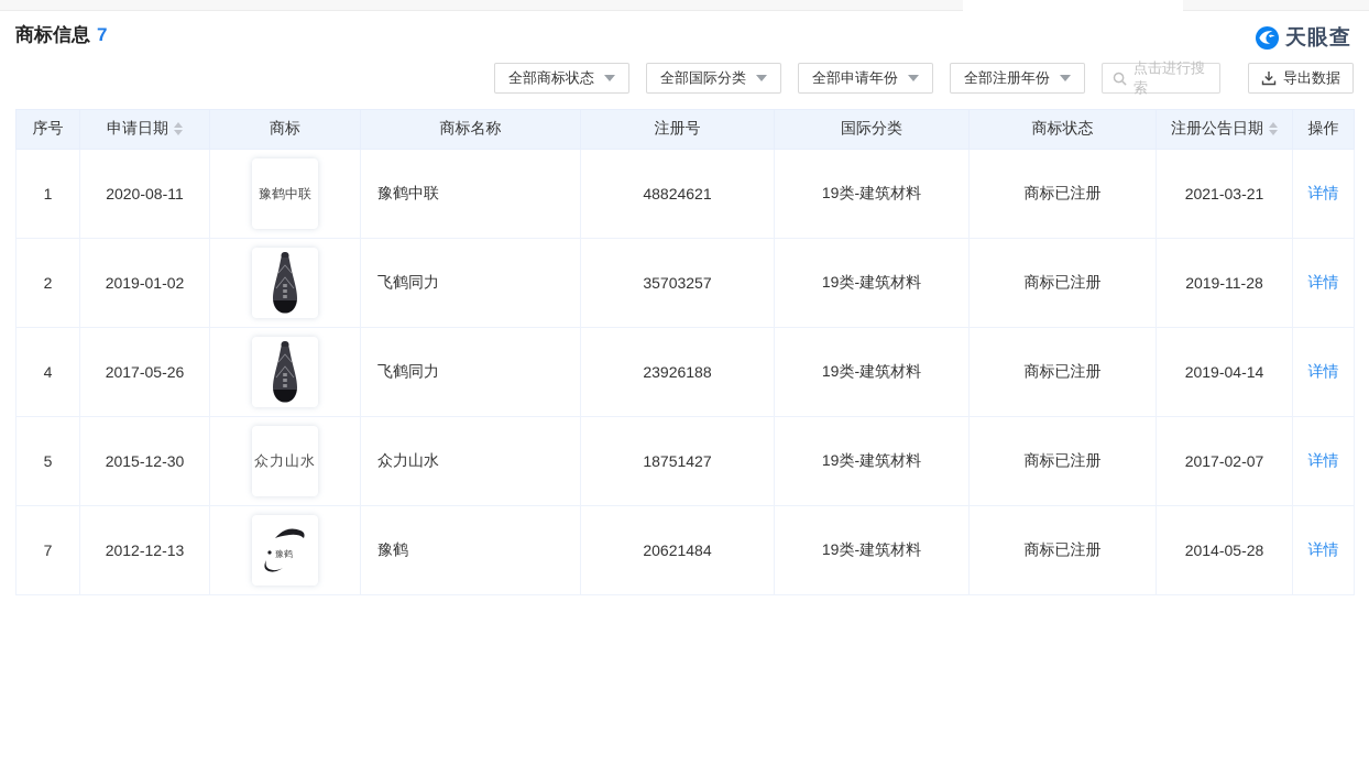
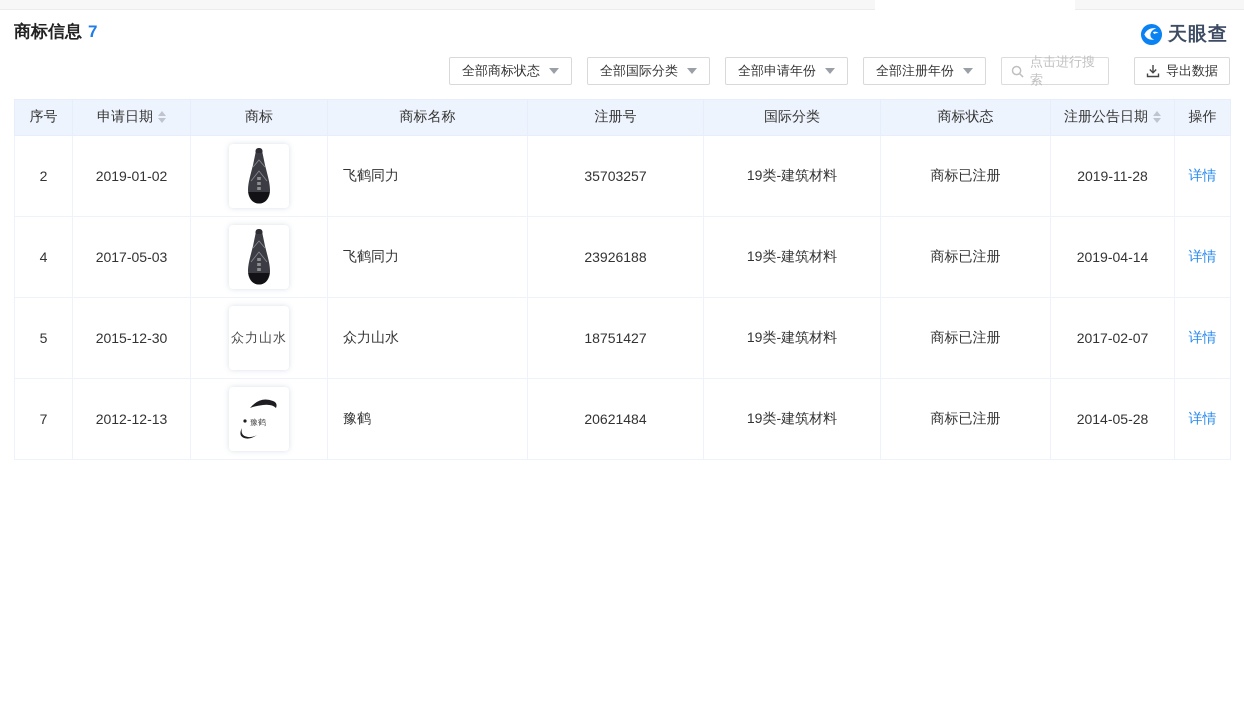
  商标信息 7
  天眼查
  全部商标状态
  全部国际分类
  全部申请年份
  全部注册年份
  点击进行搜索
  导出数据
  序号	申请日期	商标	商标名称	注册号	国际分类	商标状态	注册公告日期	操作
- 1	2020-08-11	豫鹤中联	豫鹤中联	48824621	19类-建筑材料	商标已注册	2021-03-21	详情
  2	2019-01-02		飞鹤同力	35703257	19类-建筑材料	商标已注册	2019-11-28	详情
- 4	2017-05-26		飞鹤同力	23926188	19类-建筑材料	商标已注册	2019-04-14	详情
+ 4	2017-05-03		飞鹤同力	23926188	19类-建筑材料	商标已注册	2019-04-14	详情
  5	2015-12-30	众力山水	众力山水	18751427	19类-建筑材料	商标已注册	2017-02-07	详情
  7	2012-12-13	豫鹤	豫鹤	20621484	19类-建筑材料	商标已注册	2014-05-28	详情
